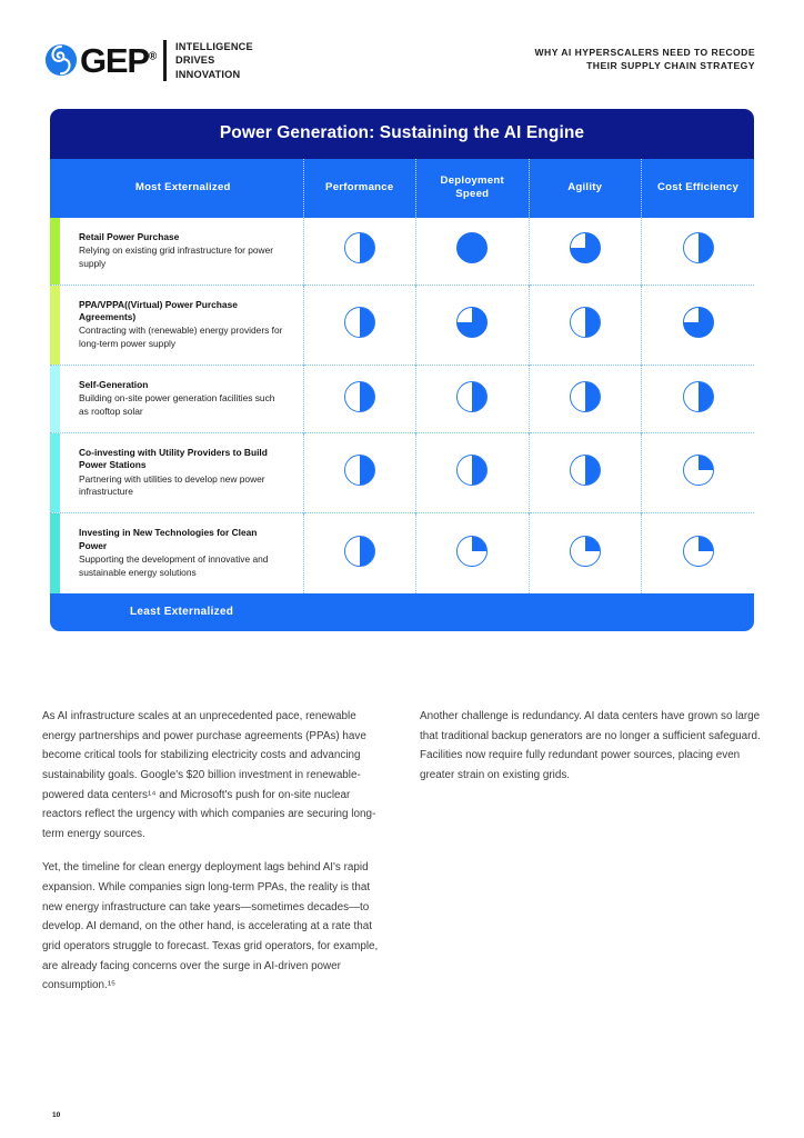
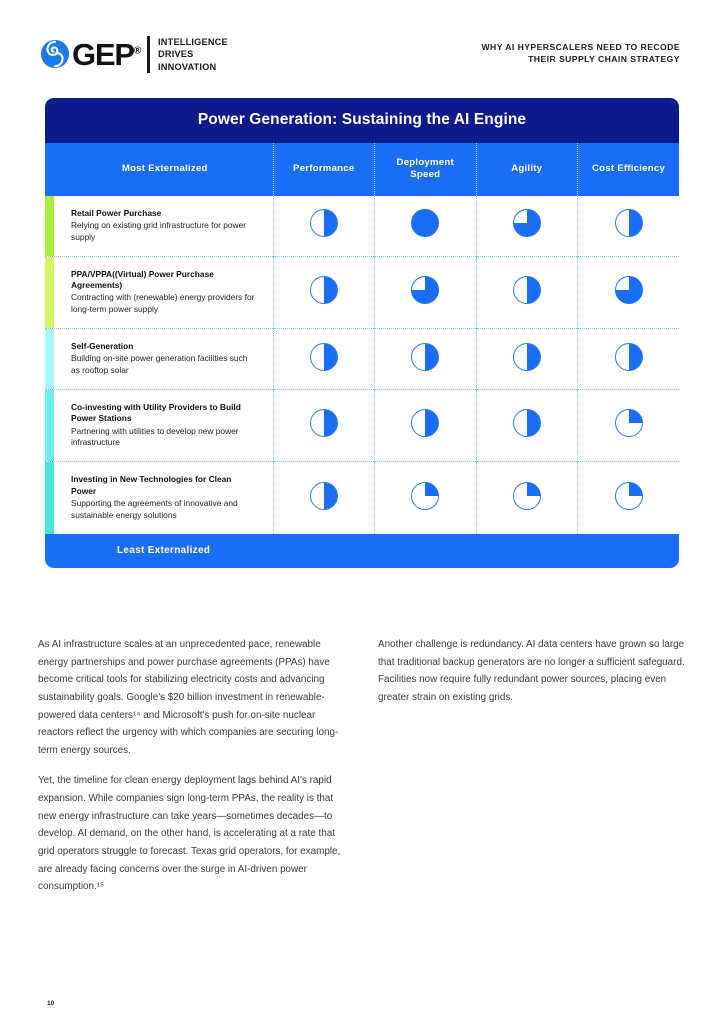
  GEP®
  INTELLIGENCE
  DRIVES
  INNOVATION
  WHY AI HYPERSCALERS NEED TO RECODE
  THEIR SUPPLY CHAIN STRATEGY
  Power Generation: Sustaining the AI Engine
  Most Externalized	Performance	Deployment Speed	Agility	Cost Efficiency
  Retail Power PurchaseRelying on existing grid infrastructure for power supply
  PPA/VPPA((Virtual) Power Purchase Agreements)Contracting with (renewable) energy providers for long-term power supply
  Self-GenerationBuilding on-site power generation facilities such as rooftop solar
  Co-investing with Utility Providers to Build Power Stations Partnering with utilities to develop new power infrastructure
- Investing in New Technologies for Clean PowerSupporting the development of innovative and sustainable energy solutions
+ Investing in New Technologies for Clean PowerSupporting the agreements of innovative and sustainable energy solutions
  Least Externalized
  As AI infrastructure scales at an unprecedented pace, renewable energy partnerships and power purchase agreements (PPAs) have become critical tools for stabilizing electricity costs and advancing sustainability goals. Google's $20 billion investment in renewable-powered data centers¹⁴ and Microsoft's push for on-site nuclear reactors reflect the urgency with which companies are securing long-term energy sources.
  Yet, the timeline for clean energy deployment lags behind AI's rapid expansion. While companies sign long-term PPAs, the reality is that new energy infrastructure can take years—sometimes decades—to develop. AI demand, on the other hand, is accelerating at a rate that grid operators struggle to forecast. Texas grid operators, for example, are already facing concerns over the surge in AI-driven power consumption.¹⁵
  Another challenge is redundancy. AI data centers have grown so large that traditional backup generators are no longer a sufficient safeguard. Facilities now require fully redundant power sources, placing even greater strain on existing grids.
